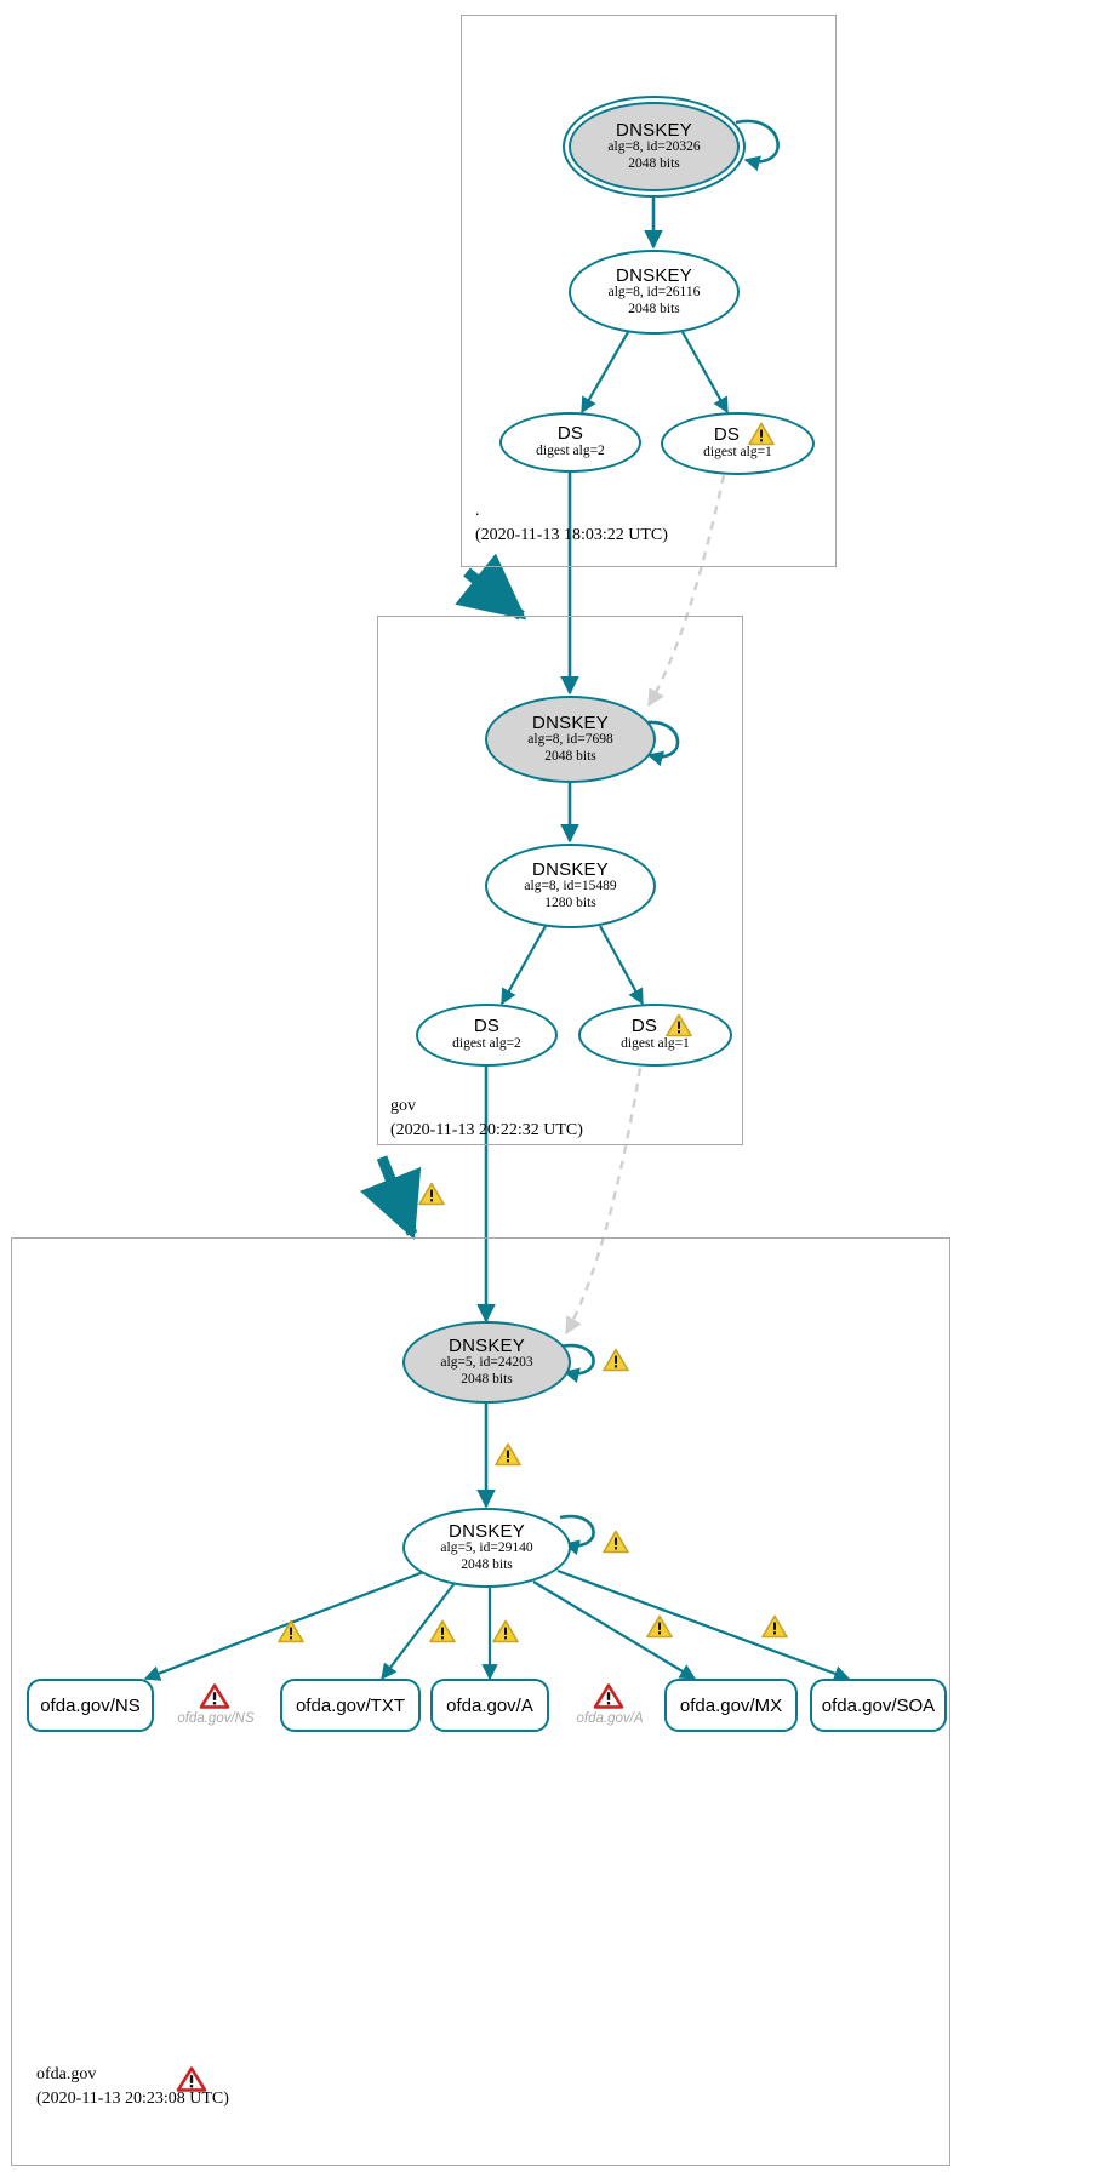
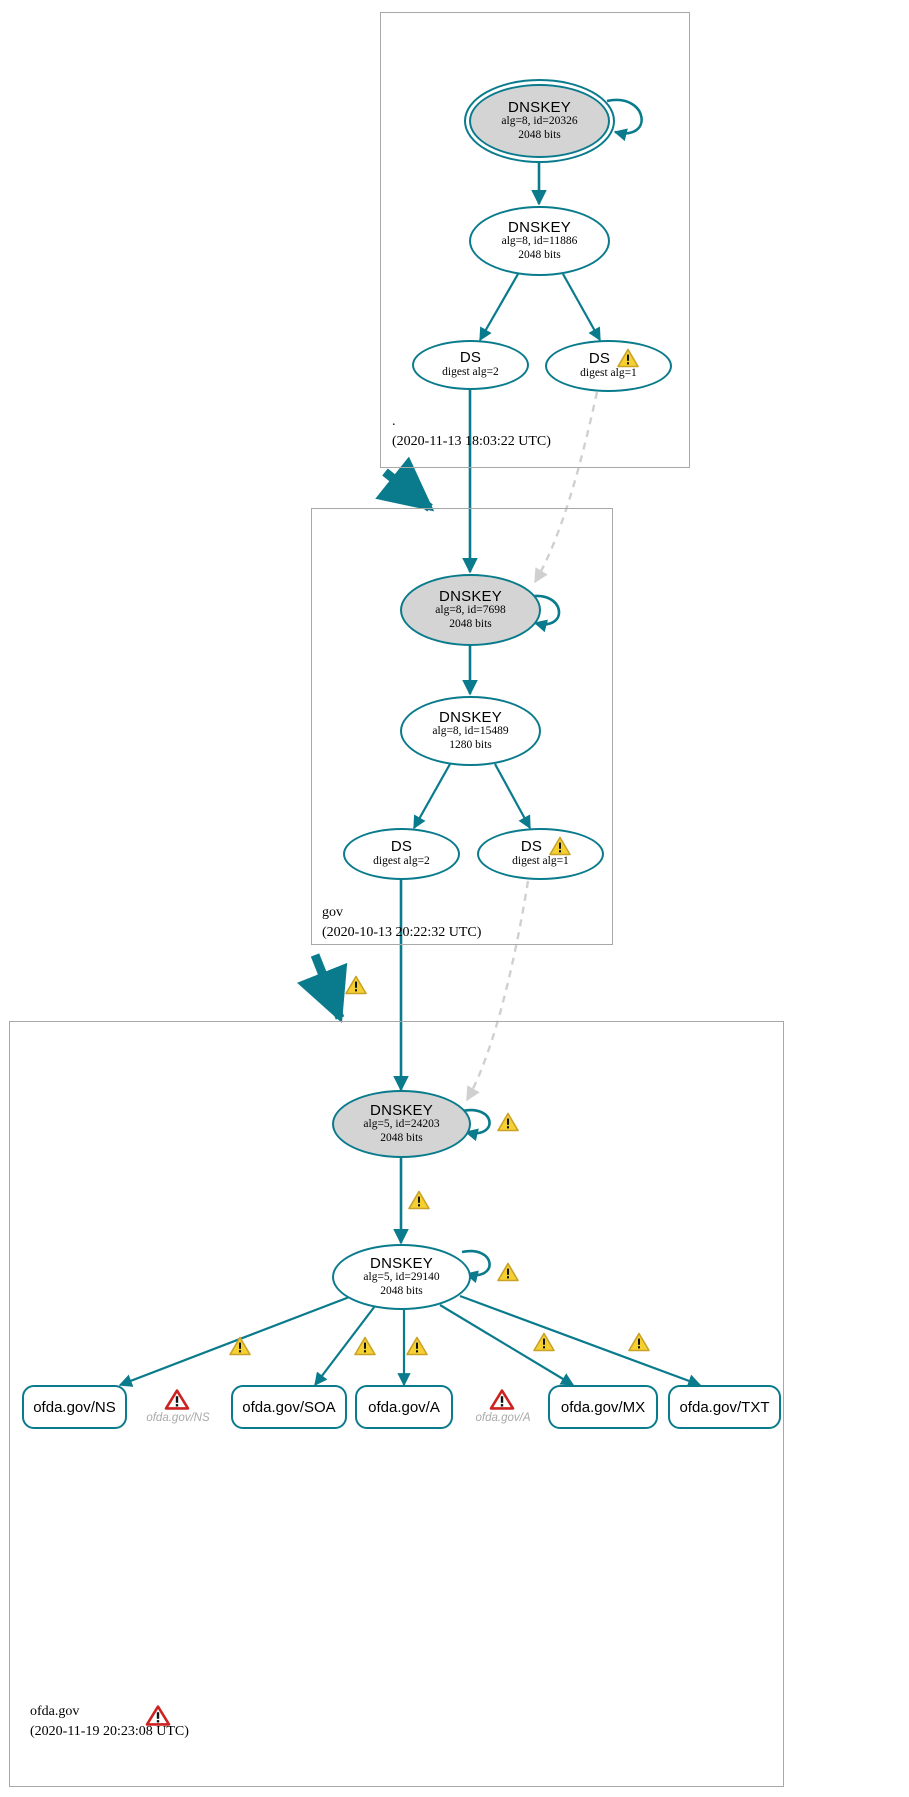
  .
  (2020-11-13 18:03:22 UTC)
  gov
- (2020-11-13 20:22:32 UTC)
+ (2020-10-13 20:22:32 UTC)
  ofda.gov
- (2020-11-13 20:23:08 UTC)
+ (2020-11-19 20:23:08 UTC)
  DNSKEY
  alg=8, id=20326
  2048 bits
  DNSKEY
- alg=8, id=26116
+ alg=8, id=11886
  2048 bits
  DS
  digest alg=2
  DS
  digest alg=1
  DNSKEY
  alg=8, id=7698
  2048 bits
  DNSKEY
  alg=8, id=15489
  1280 bits
  DS
  digest alg=2
  DS
  digest alg=1
  DNSKEY
  alg=5, id=24203
  2048 bits
  DNSKEY
  alg=5, id=29140
  2048 bits
  ofda.gov/NS
  ofda.gov/NS
- ofda.gov/TXT
+ ofda.gov/SOA
  ofda.gov/A
  ofda.gov/A
  ofda.gov/MX
- ofda.gov/SOA
+ ofda.gov/TXT
